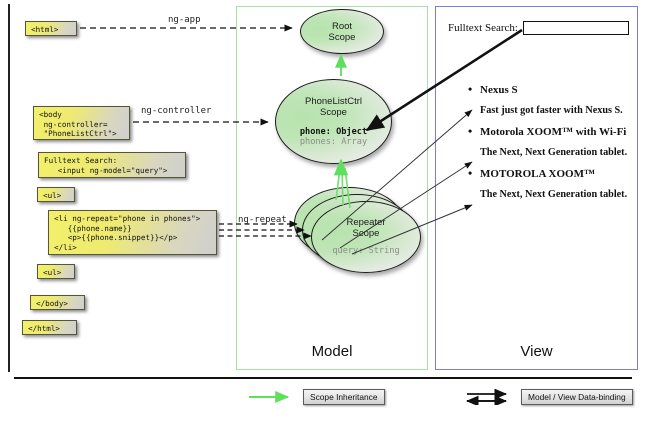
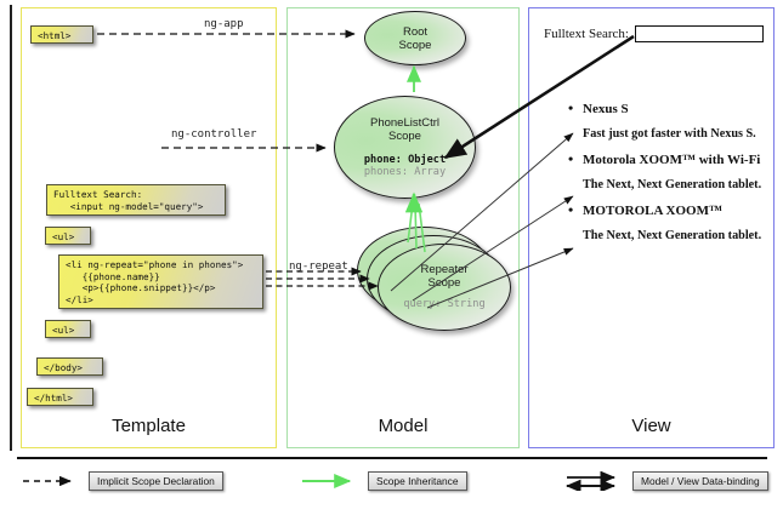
+ Template
  <html>
- <body
- ng-controller=
- "PhoneListCtrl">
  Fulltext Search:
  <input ng-model="query">
  <ul>
  <li ng-repeat="phone in phones">
  {{phone.name}}
  <p>{{phone.snippet}}</p>
  </li>
  <ul>
  </body>
  </html>
  Model
  Root
  Scope
  PhoneListCtrl
  Scope
  phone: Object
  phones: Array
  Repeater
  Sope
  query: String
  Fulltext Search:
  Nexus S
  Fast just got faster with Nexus S.
  Motorola XOOM™ with Wi-Fi
  The Next, Next Generation tablet.
  MOTOROLA XOOM™
  The Next, Next Generation tablet.
  View
  ng-app
  ng-controller
  ng-repeat
+ Implicit Scope Declaration
  Scope Inheritance
  Model / View Data-binding
